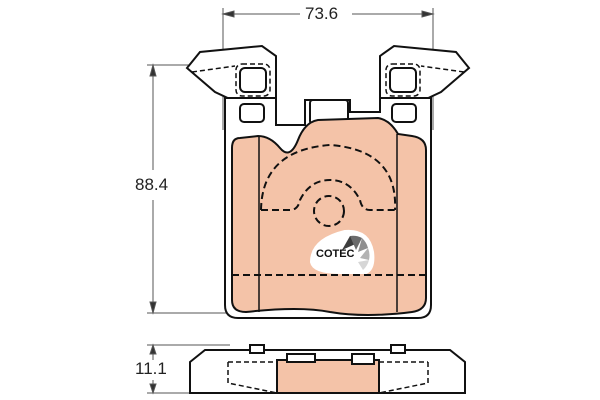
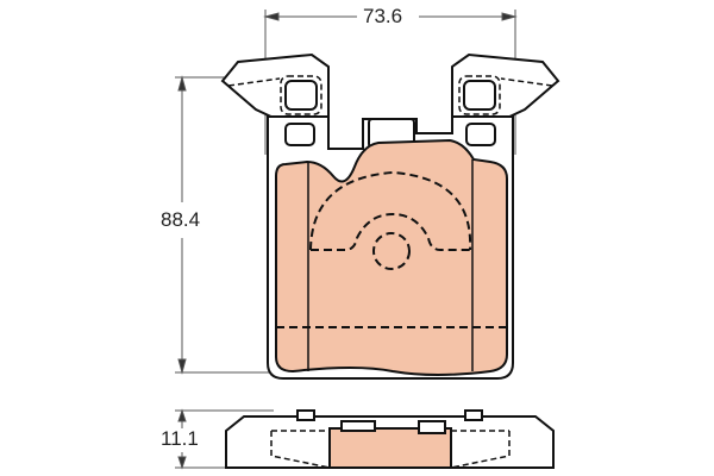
- COTEC
  73.6
  88.4
  11.1
